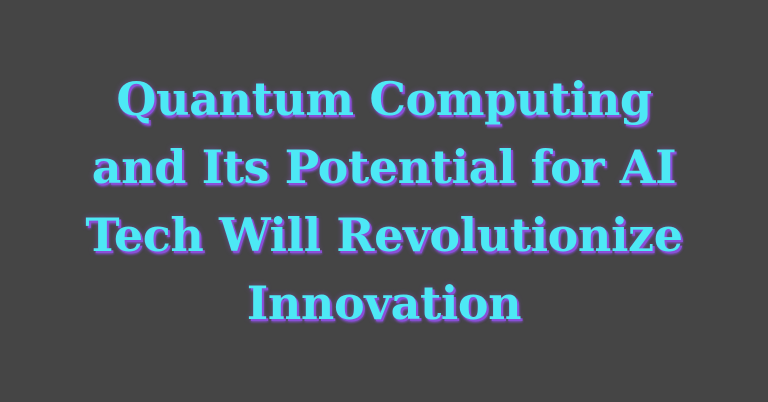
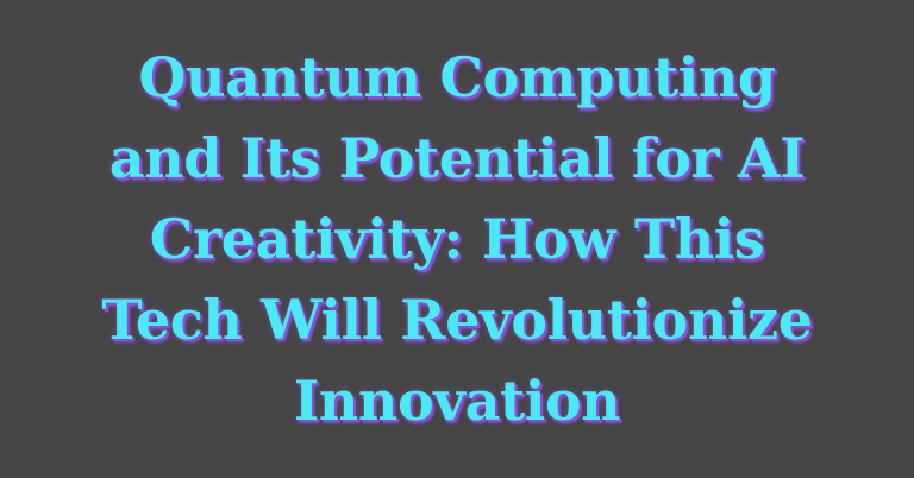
  Quantum Computing
  and Its Potential for AI
+ Creativity: How This
  Tech Will Revolutionize
  Innovation
